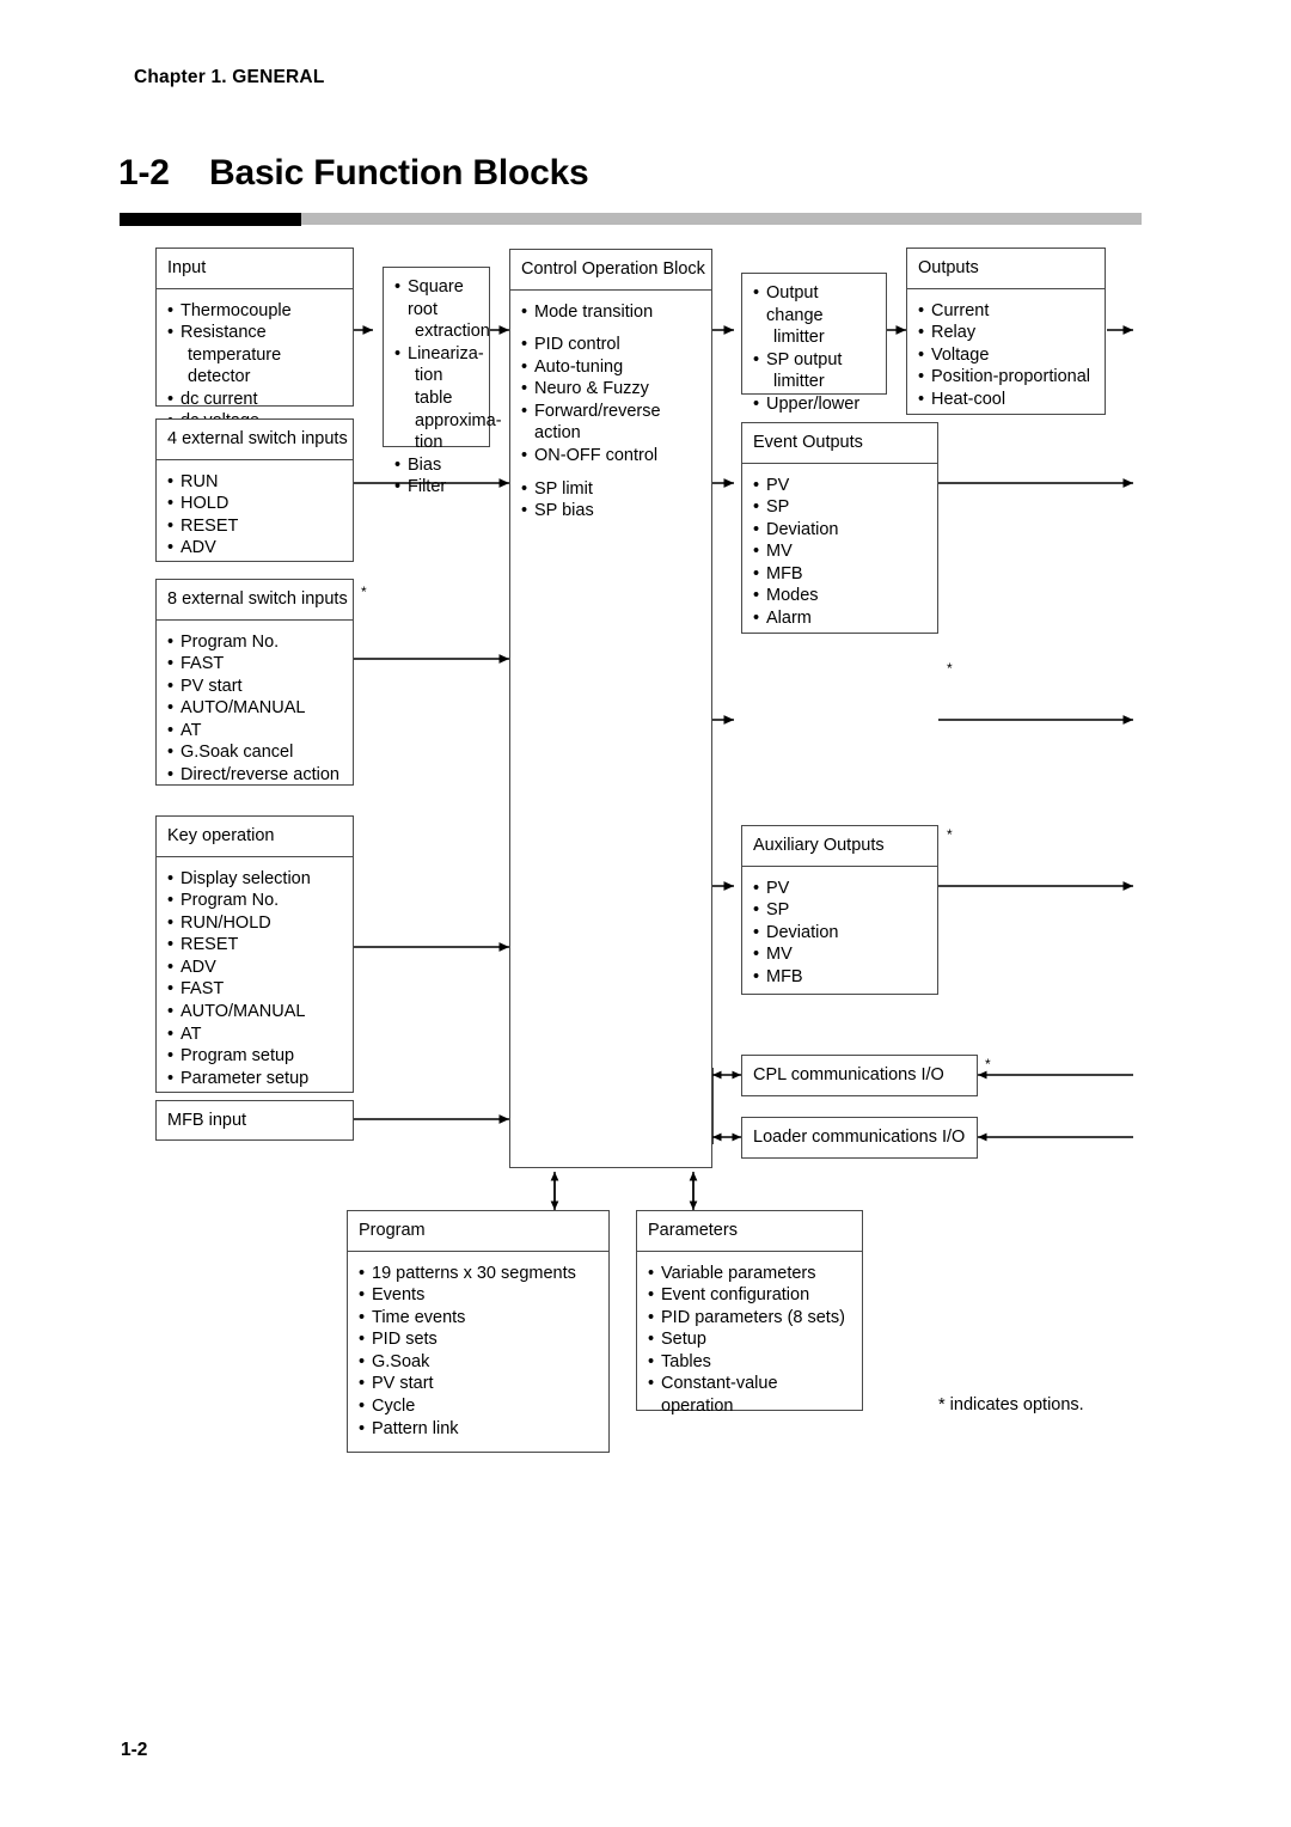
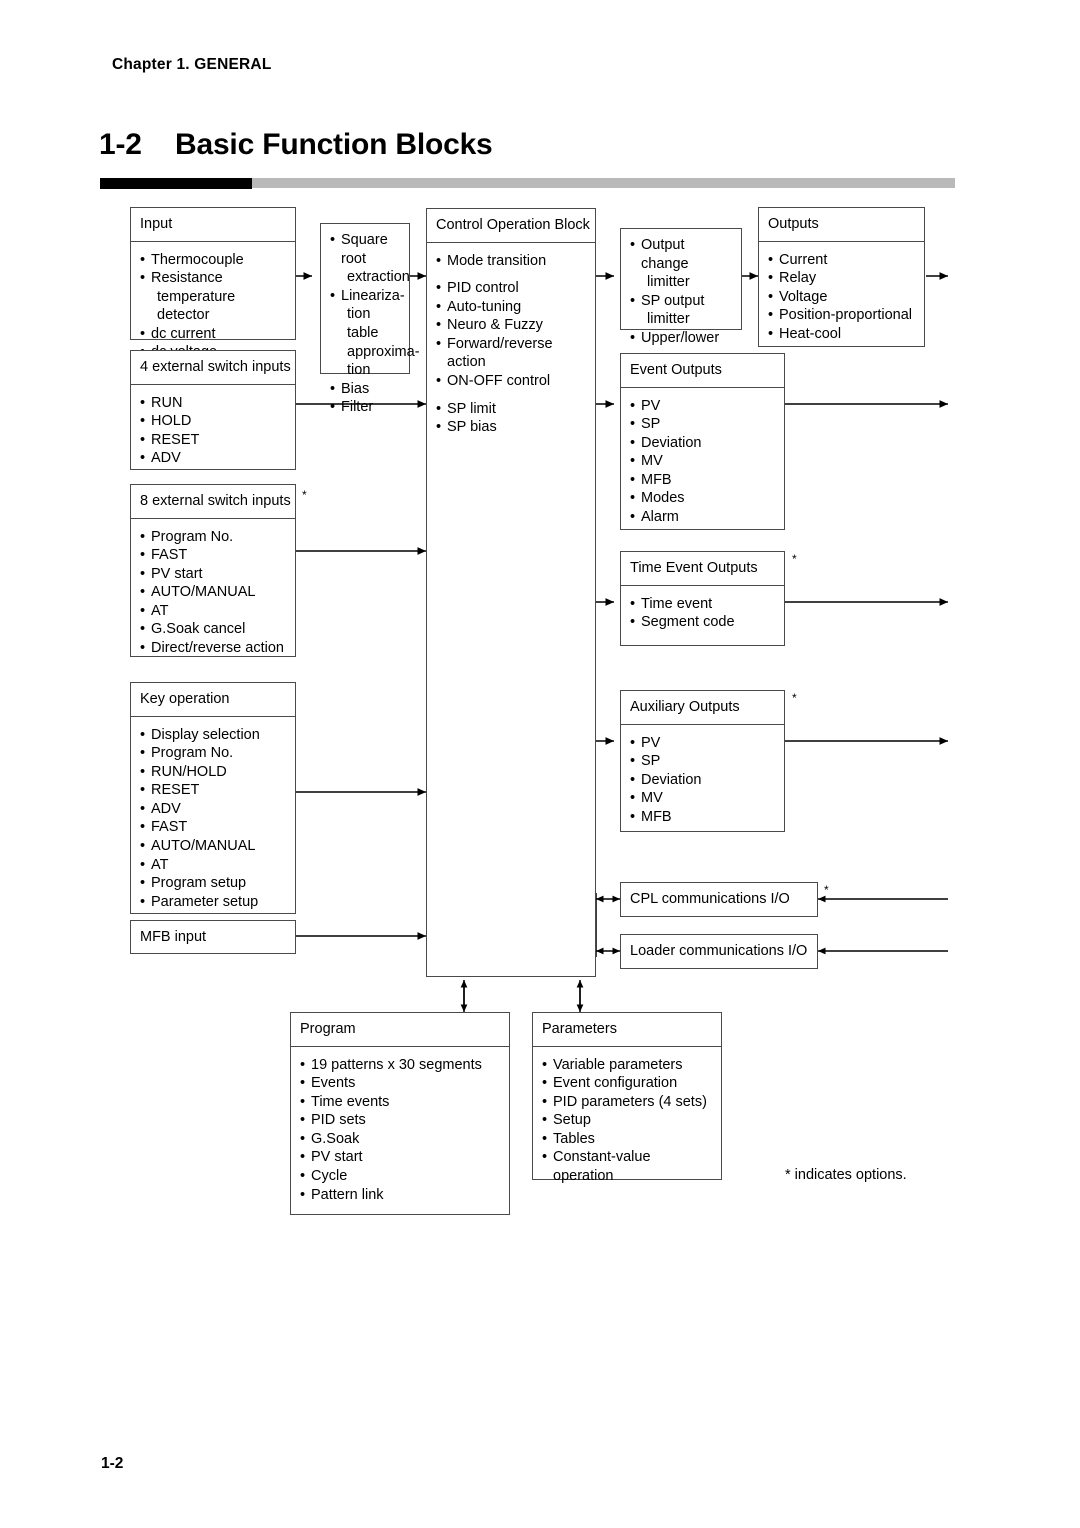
  Chapter 1. GENERAL
  1-2 Basic Function Blocks
  1-2
  Input
  Thermocouple
  Resistance
  temperature detector
  dc current
  Square root
  extraction
  Lineariza-
  tion table
  approxima-
  tion
  Bias
  Filter
  4 external switch inputs
  RUN
  HOLD
  RESET
  ADV
  8 external switch inputs
  Program No.
  FAST
  PV start
  AUTO/MANUAL
  AT
  G.Soak cancel
  Direct/reverse action
  *
  Key operation
  Display selection
  Program No.
  RUN/HOLD
  RESET
  ADV
  FAST
  AUTO/MANUAL
  AT
  Program setup
  Parameter setup
  MFB input
  Control Operation Block
  Mode transition
  PID control
  Auto-tuning
  Neuro & Fuzzy
  Forward/reverse action
  ON-OFF control
  SP limit
  SP bias
  Output change
  limitter
  SP output
  limitter
  Upper/lower
  Outputs
  Current
  Relay
  Voltage
  Position-proportional
  Heat-cool
  Event Outputs
  PV
  SP
  Deviation
  MV
  MFB
  Modes
  Alarm
+ Time Event Outputs
+ Time event
+ Segment code
  *
  Auxiliary Outputs
  PV
  SP
  Deviation
  MV
  MFB
  *
  CPL communications I/O
  *
  Loader communications I/O
  Program
  19 patterns x 30 segments
  Events
  Time events
  PID sets
  G.Soak
  PV start
  Cycle
  Pattern link
  Parameters
  Variable parameters
  Event configuration
- PID parameters (8 sets)
+ PID parameters (4 sets)
  Setup
  Tables
  Constant-value operation
  * indicates options.
